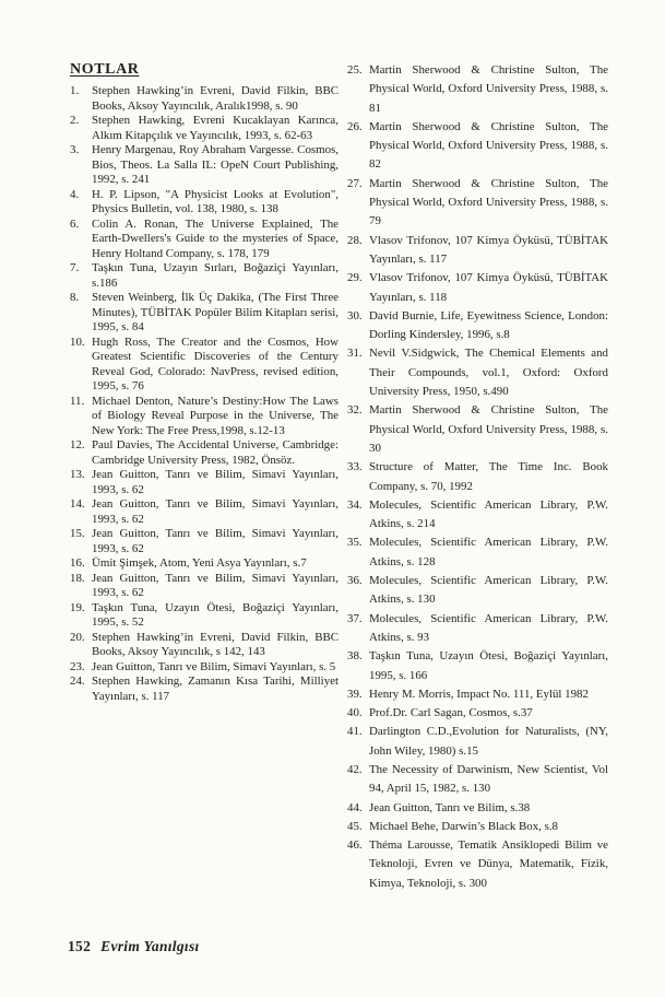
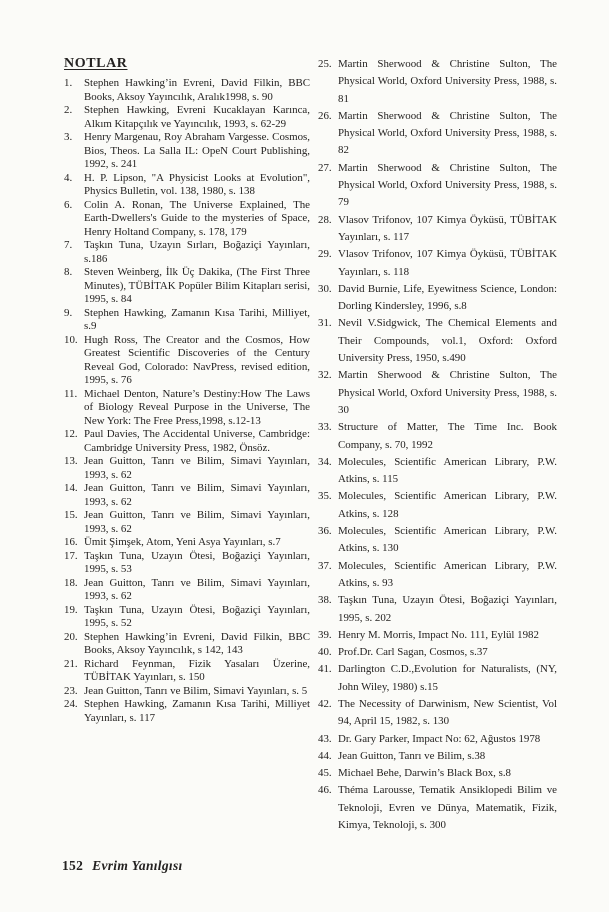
  NOTLAR
  1.
  Stephen Hawking’in Evreni, David Filkin, BBC Books, Aksoy Yayıncılık, Aralık1998, s. 90
  2.
- Stephen Hawking, Evreni Kucaklayan Karınca, Alkım Kitapçılık ve Yayıncılık, 1993, s. 62-63
+ Stephen Hawking, Evreni Kucaklayan Karınca, Alkım Kitapçılık ve Yayıncılık, 1993, s. 62-29
  3.
  Henry Margenau, Roy Abraham Vargesse. Cosmos, Bios, Theos. La Salla IL: OpeN Court Publishing, 1992, s. 241
  4.
  H. P. Lipson, "A Physicist Looks at Evolution", Physics Bulletin, vol. 138, 1980, s. 138
  6.
  Colin A. Ronan, The Universe Explained, The Earth-Dwellers's Guide to the mysteries of Space, Henry Holtand Company, s. 178, 179
  7.
  Taşkın Tuna, Uzayın Sırları, Boğaziçi Yayınları, s.186
  8.
  Steven Weinberg, İlk Üç Dakika, (The First Three Minutes), TÜBİTAK Popüler Bilim Kitapları serisi, 1995, s. 84
+ 9.
+ Stephen Hawking, Zamanın Kısa Tarihi, Milliyet, s.9
  10.
  Hugh Ross, The Creator and the Cosmos, How Greatest Scientific Discoveries of the Century Reveal God, Colorado: NavPress, revised edition, 1995, s. 76
  11.
  Michael Denton, Nature’s Destiny:How The Laws of Biology Reveal Purpose in the Universe, The New York: The Free Press,1998, s.12-13
  12.
  Paul Davies, The Accidental Universe, Cambridge: Cambridge University Press, 1982, Önsöz.
  13.
  Jean Guitton, Tanrı ve Bilim, Simavi Yayınları, 1993, s. 62
  14.
  Jean Guitton, Tanrı ve Bilim, Simavi Yayınları, 1993, s. 62
  15.
  Jean Guitton, Tanrı ve Bilim, Simavi Yayınları, 1993, s. 62
  16.
  Ümit Şimşek, Atom, Yeni Asya Yayınları, s.7
+ 17.
+ Taşkın Tuna, Uzayın Ötesi, Boğaziçi Yayınları, 1995, s. 53
  18.
  Jean Guitton, Tanrı ve Bilim, Simavi Yayınları, 1993, s. 62
  19.
  Taşkın Tuna, Uzayın Ötesi, Boğaziçi Yayınları, 1995, s. 52
  20.
  Stephen Hawking’in Evreni, David Filkin, BBC Books, Aksoy Yayıncılık, s 142, 143
+ 21.
+ Richard Feynman, Fizik Yasaları Üzerine, TÜBİTAK Yayınları, s. 150
  23.
  Jean Guitton, Tanrı ve Bilim, Simavi Yayınları, s. 5
  24.
  Stephen Hawking, Zamanın Kısa Tarihi, Milliyet Yayınları, s. 117
  25.
  Martin Sherwood & Christine Sulton, The Physical World, Oxford University Press, 1988, s. 81
  26.
  Martin Sherwood & Christine Sulton, The Physical World, Oxford University Press, 1988, s. 82
  27.
  Martin Sherwood & Christine Sulton, The Physical World, Oxford University Press, 1988, s. 79
  28.
  Vlasov Trifonov, 107 Kimya Öyküsü, TÜBİTAK Yayınları, s. 117
  29.
  Vlasov Trifonov, 107 Kimya Öyküsü, TÜBİTAK Yayınları, s. 118
  30.
  David Burnie, Life, Eyewitness Science, London: Dorling Kindersley, 1996, s.8
  31.
  Nevil V.Sidgwick, The Chemical Elements and Their Compounds, vol.1, Oxford: Oxford University Press, 1950, s.490
  32.
  Martin Sherwood & Christine Sulton, The Physical World, Oxford University Press, 1988, s. 30
  33.
  Structure of Matter, The Time Inc. Book Company, s. 70, 1992
  34.
- Molecules, Scientific American Library, P.W. Atkins, s. 214
+ Molecules, Scientific American Library, P.W. Atkins, s. 115
  35.
  Molecules, Scientific American Library, P.W. Atkins, s. 128
  36.
  Molecules, Scientific American Library, P.W. Atkins, s. 130
  37.
  Molecules, Scientific American Library, P.W. Atkins, s. 93
  38.
- Taşkın Tuna, Uzayın Ötesi, Boğaziçi Yayınları, 1995, s. 166
+ Taşkın Tuna, Uzayın Ötesi, Boğaziçi Yayınları, 1995, s. 202
  39.
  Henry M. Morris, Impact No. 111, Eylül 1982
  40.
  Prof.Dr. Carl Sagan, Cosmos, s.37
  41.
  Darlington C.D.,Evolution for Naturalists, (NY, John Wiley, 1980) s.15
  42.
  The Necessity of Darwinism, New Scientist, Vol 94, April 15, 1982, s. 130
+ 43.
+ Dr. Gary Parker, Impact No: 62, Ağustos 1978
  44.
  Jean Guitton, Tanrı ve Bilim, s.38
  45.
  Michael Behe, Darwin’s Black Box, s.8
  46.
  Théma Larousse, Tematik Ansiklopedi Bilim ve Teknoloji, Evren ve Dünya, Matematik, Fizik, Kimya, Teknoloji, s. 300
  152 Evrim Yanılgısı
